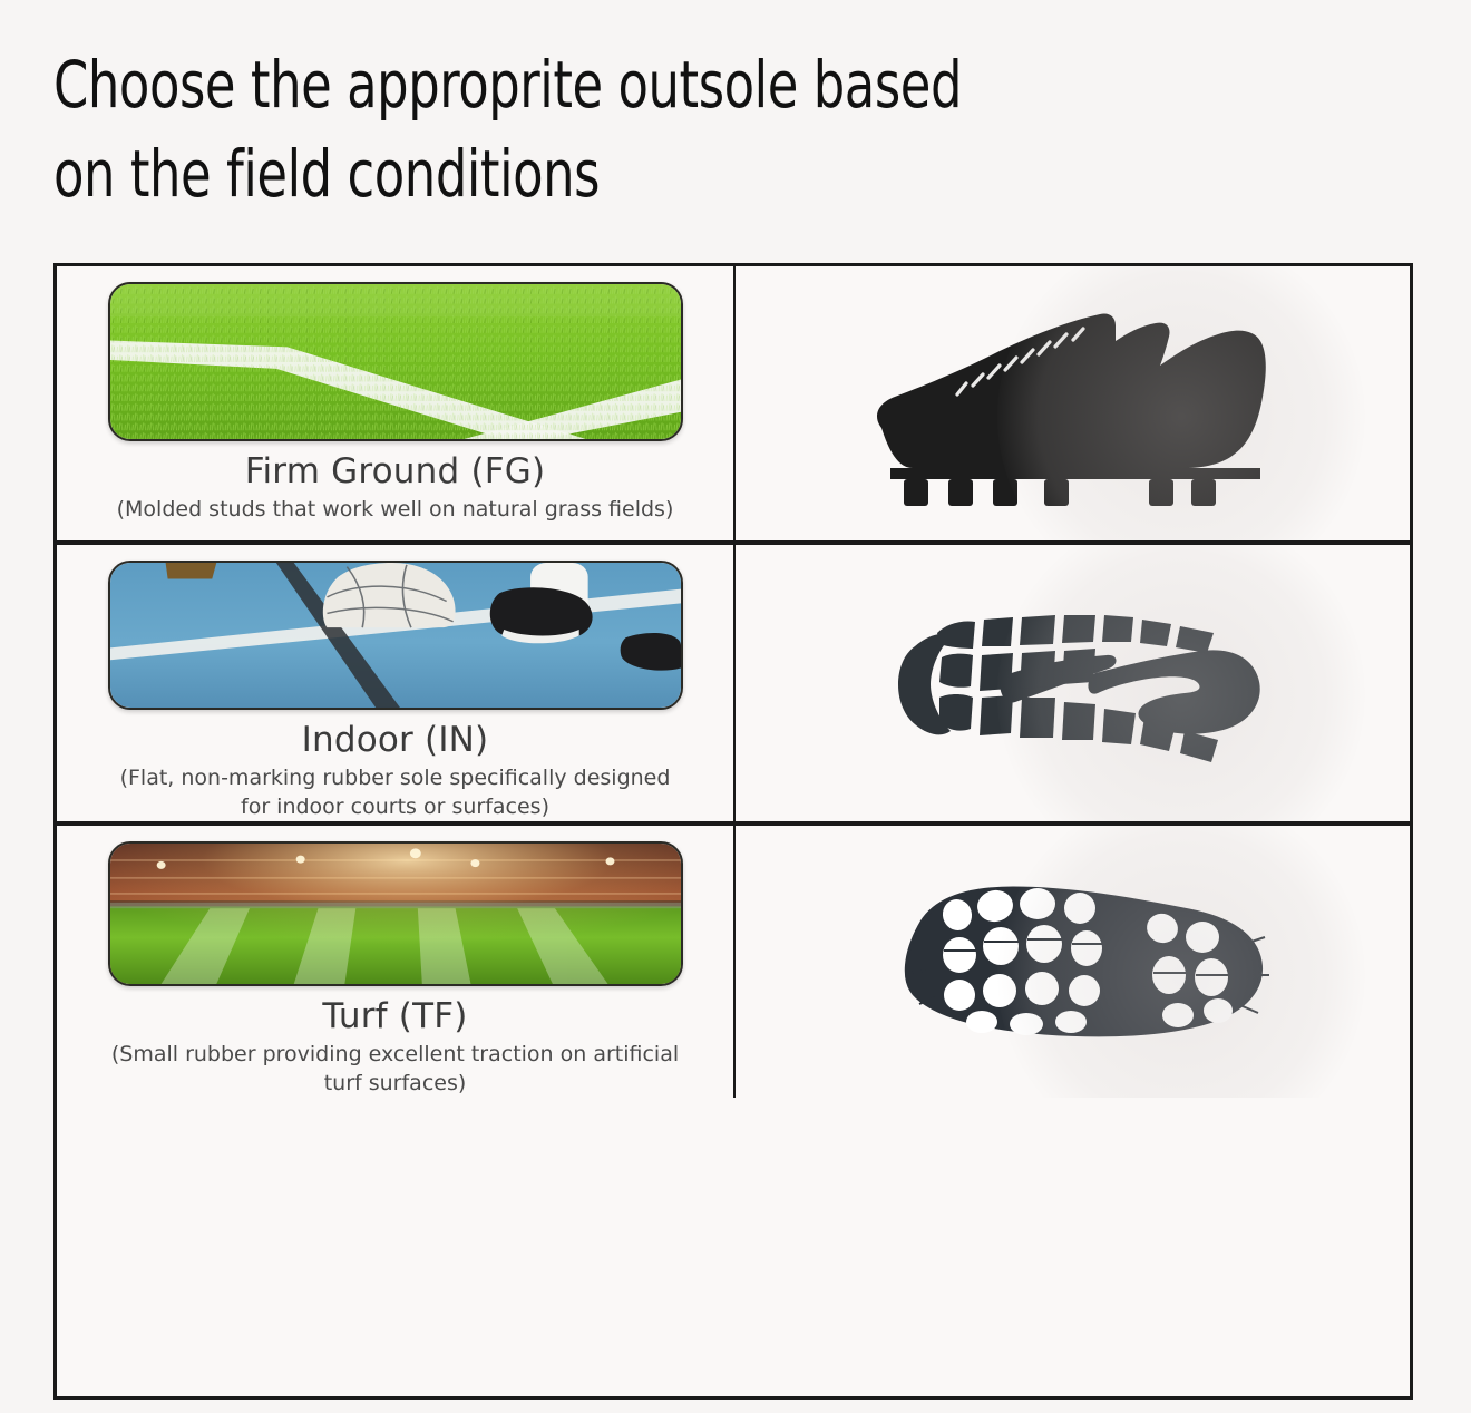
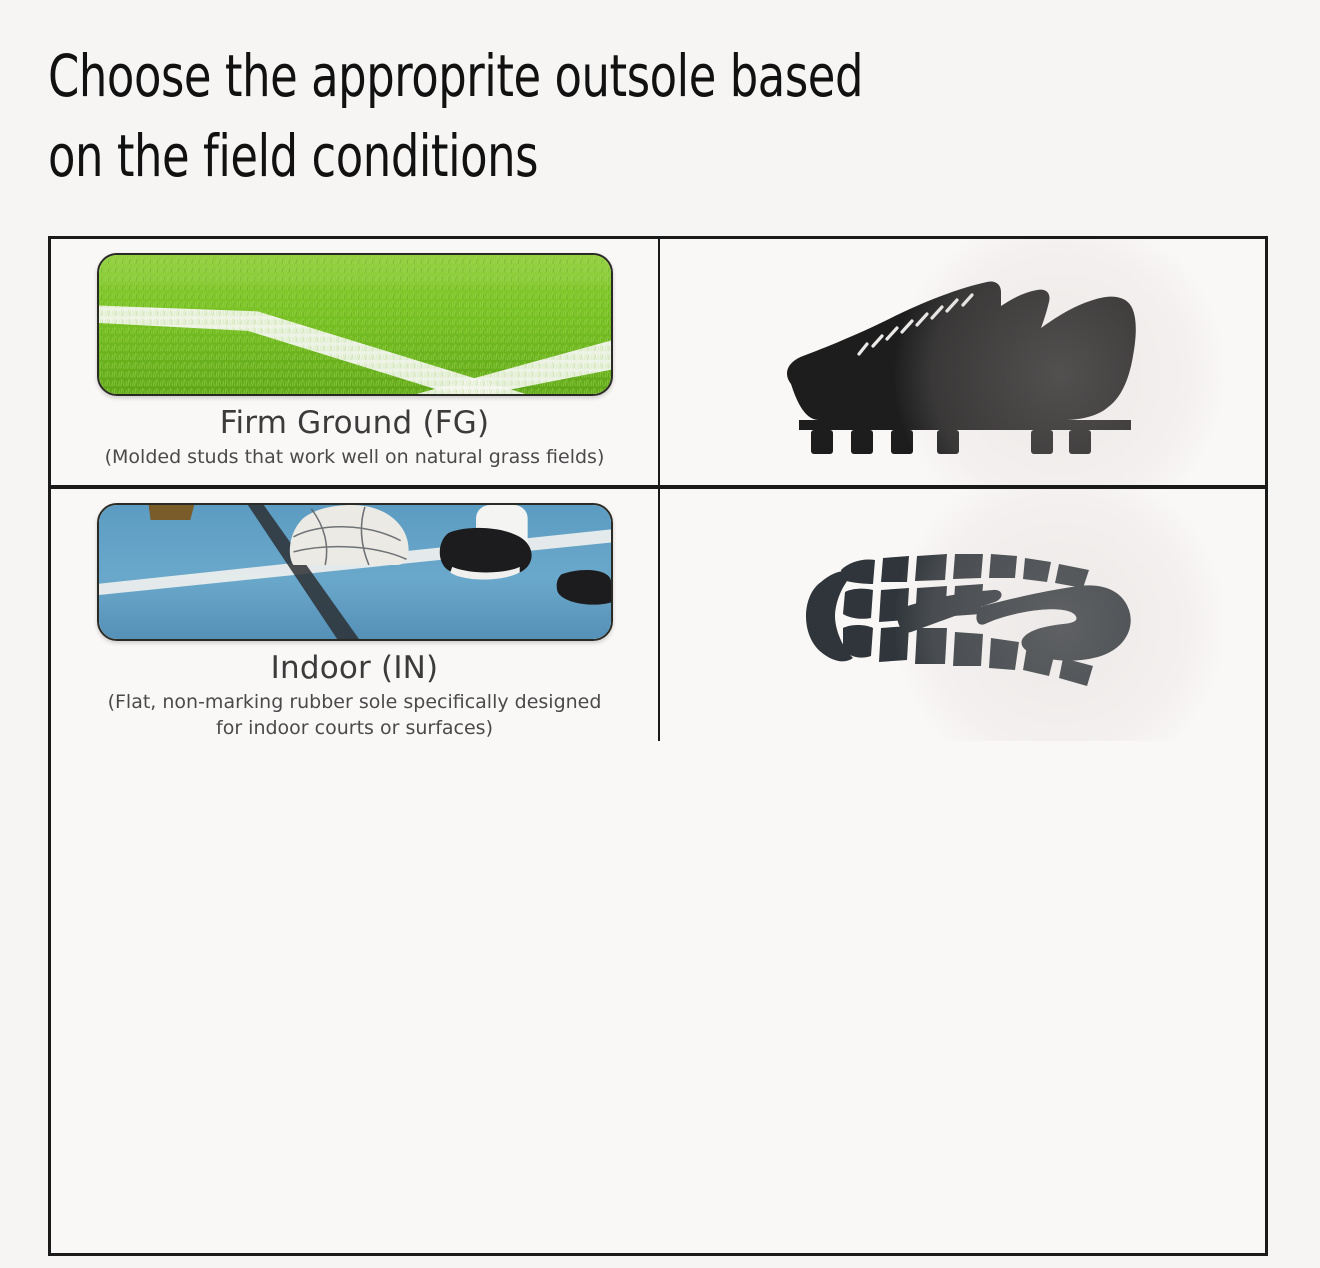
  Choose the approprite outsole based
  on the field conditions
  Firm Ground (FG)
  (Molded studs that work well on natural grass fields)
  Indoor (IN)
  (Flat, non-marking rubber sole specifically designed for indoor courts or surfaces)
- Turf (TF)
- (Small rubber providing excellent traction on artificial turf surfaces)
